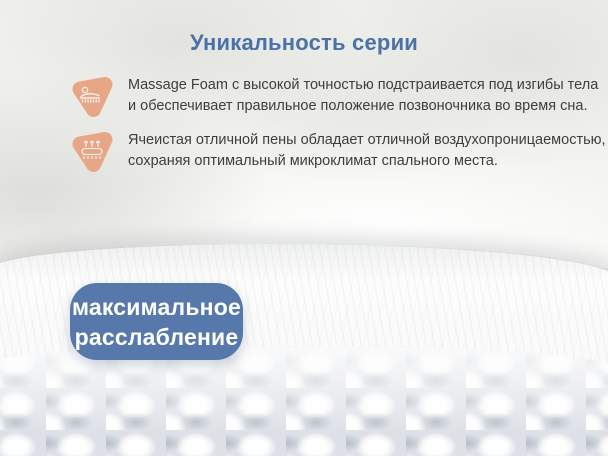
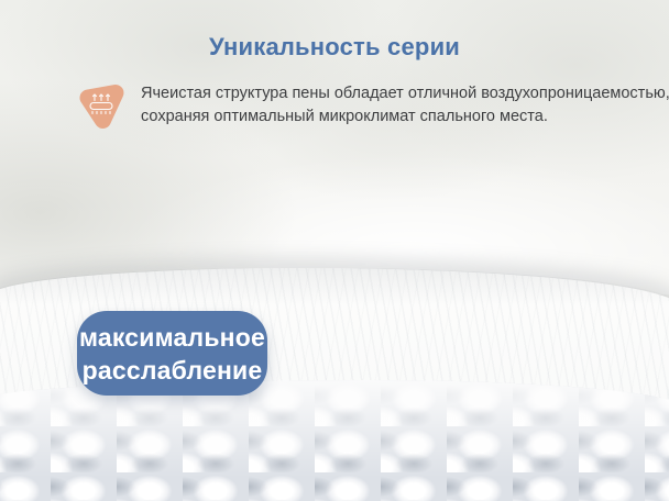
  Уникальность серии
- Massage Foam с высокой точностью подстраивается под изгибы тела
- и обеспечивает правильное положение позвоночника во время сна.
- Ячеистая отличной пены обладает отличной воздухопроницаемостью,
+ Ячеистая структура пены обладает отличной воздухопроницаемостью,
  сохраняя оптимальный микроклимат спального места.
  максимальное
  расслабление
